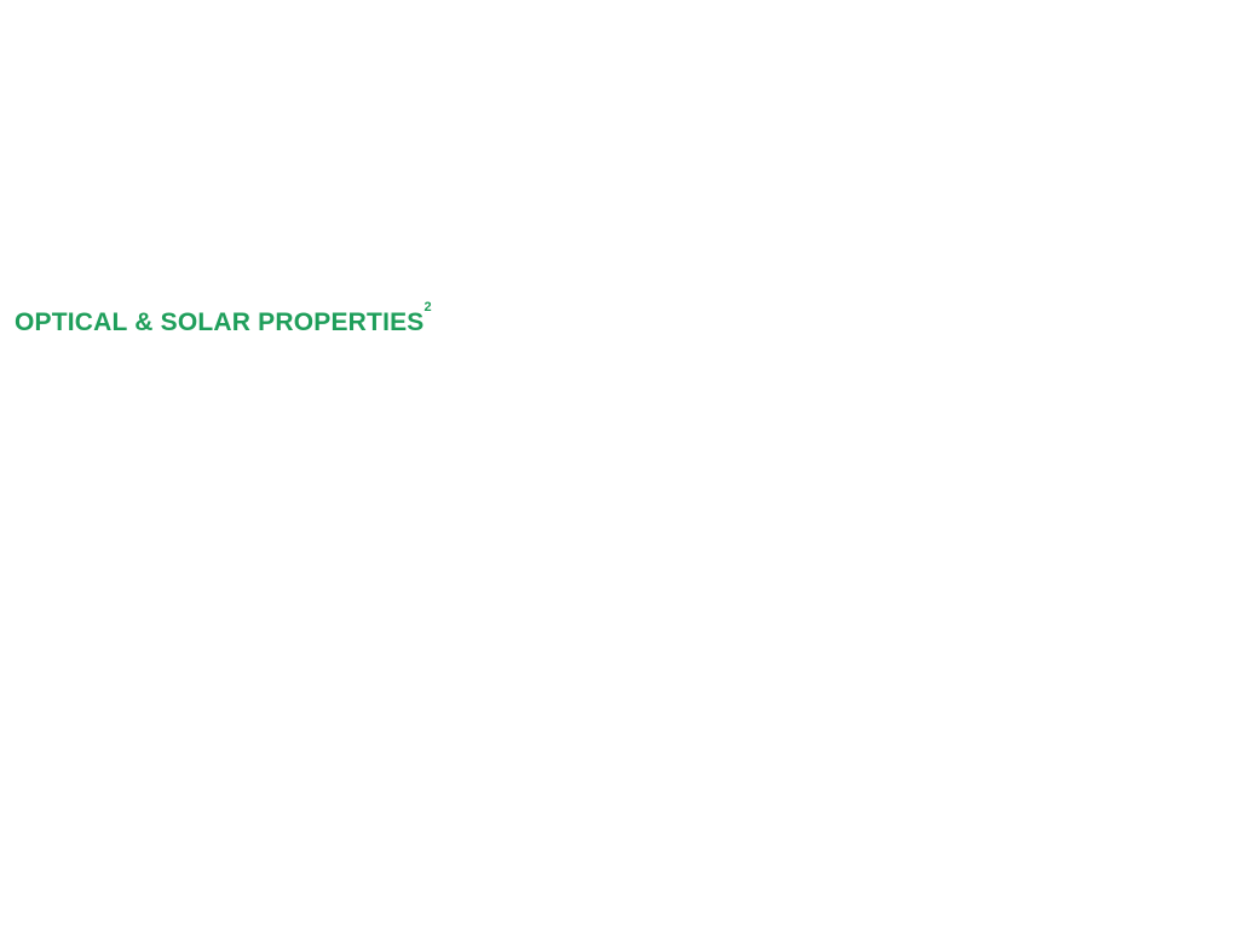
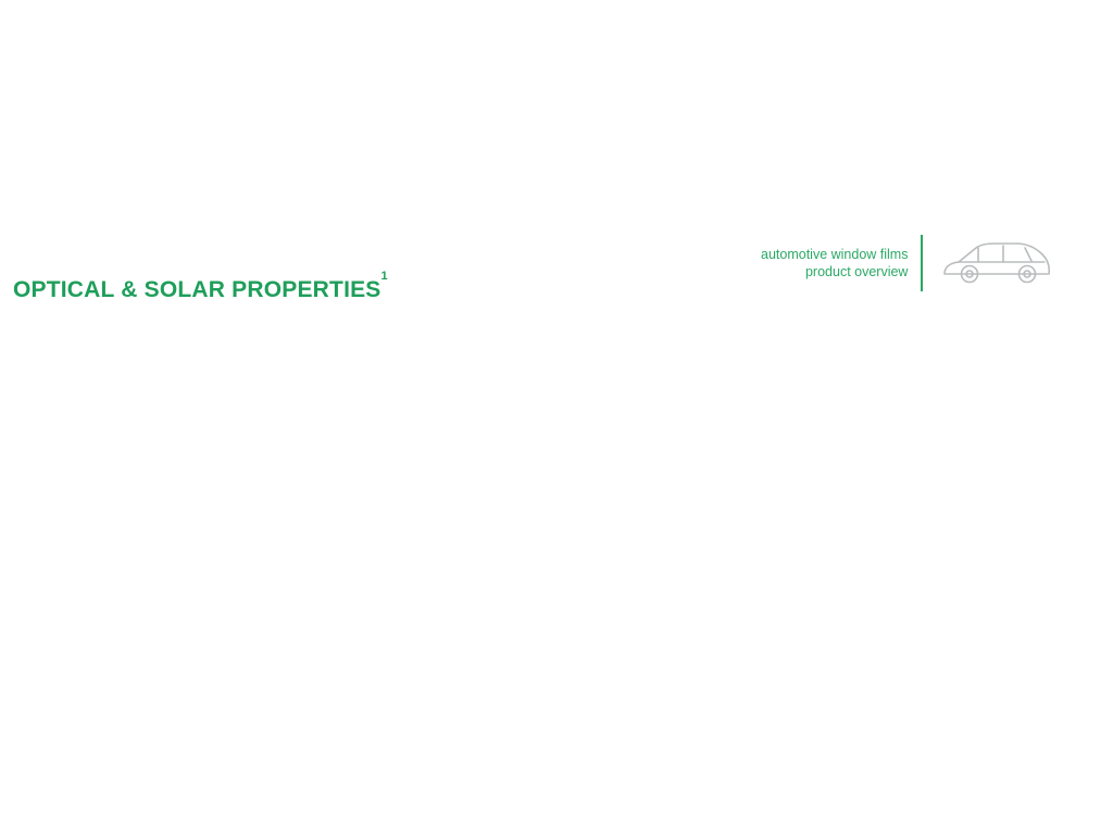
+ automotive window films
+ product overview
- OPTICAL & SOLAR PROPERTIES2
+ OPTICAL & SOLAR PROPERTIES1
